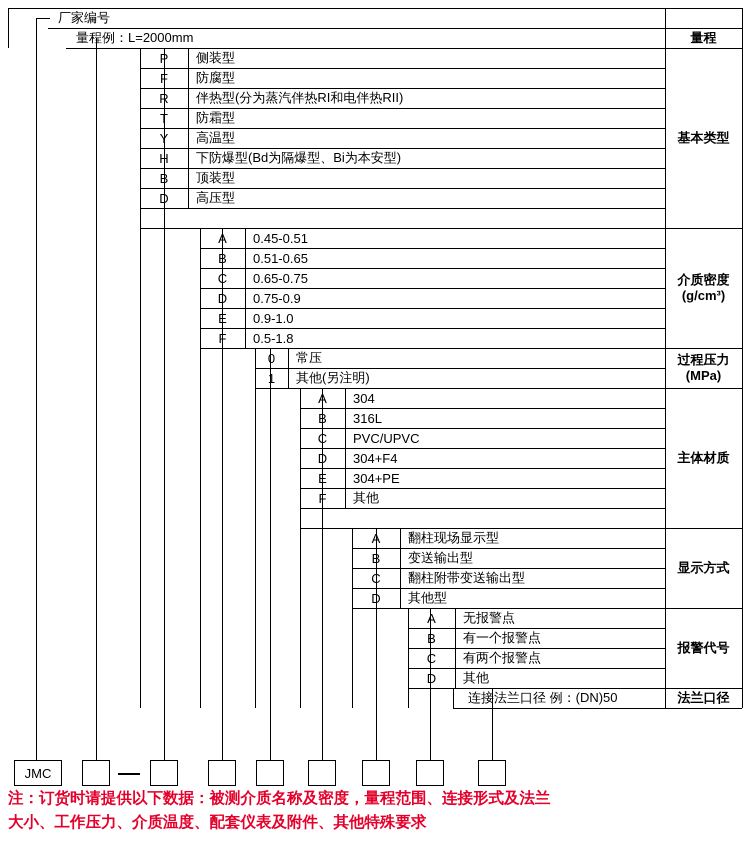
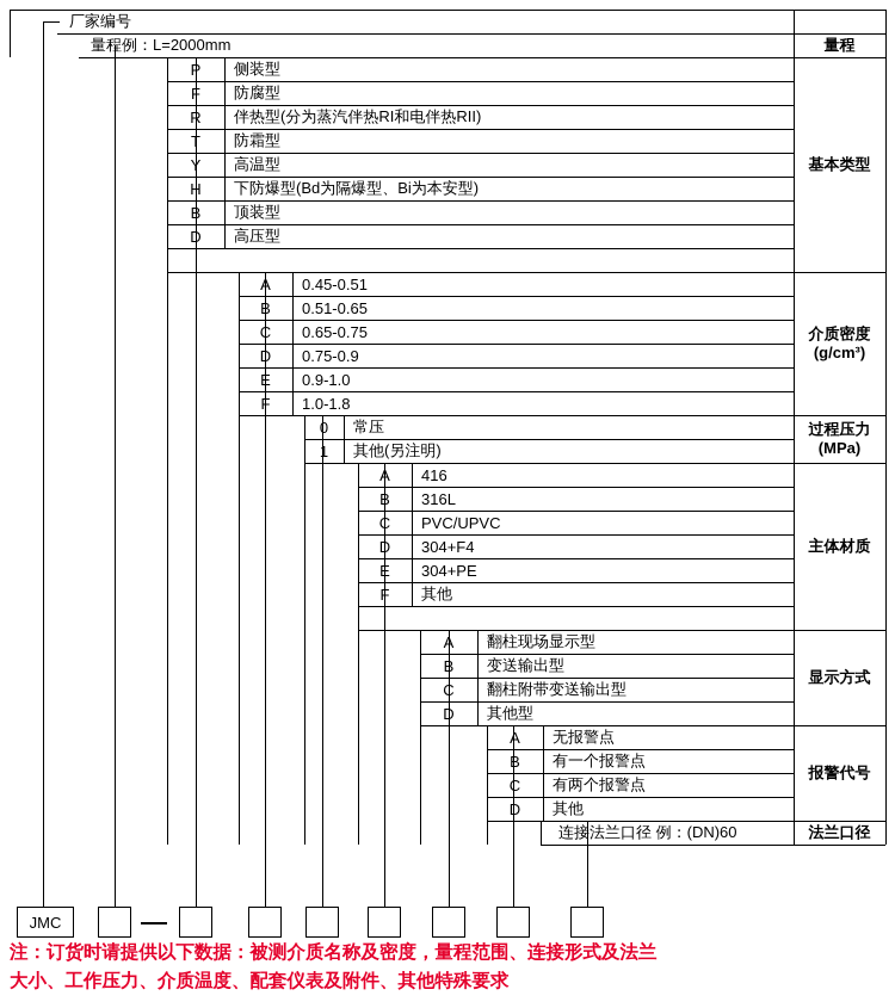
  厂家编号
  量例：L=2000mm
  量程
  侧装型
  防腐型
  伴热型(分为蒸汽伴热RI和电伴热RII)
  防霜型
  高温型
  下防爆型(Bd为隔爆型、Bi为本安型)
  顶装型
  高压型
  基本类型
  0.45-0.51
  0.51-0.65
  0.65-0.75
  0.75-0.9
  0.9-1.0
- 0.5-1.8
+ 1.0-1.8
  介质密度
  (g/cm³)
  0
  常压
  1
  其他(另注明)
  过程压力
  (MPa)
- 304
+ 416
  316L
  PVC/UPVC
  304+F4
  304+PE
  其他
  主体材质
  翻柱现场显示型
  变送输出型
  翻柱附带变送输出型
  其他型
  显示方式
  A
  无报警点
  B
  有一个报警点
  C
  有两个报警点
  D
  其他
  报警代号
- 连接法兰口径 例：(DN)50
+ 连接法兰口径 例：(DN)60
  法兰口径
  JMC
  注：订货时请提供以下数据：被测介质名称及密度，量程范围、连接形式及法兰
  大小、工作压力、介质温度、配套仪表及附件、其他特殊要求
